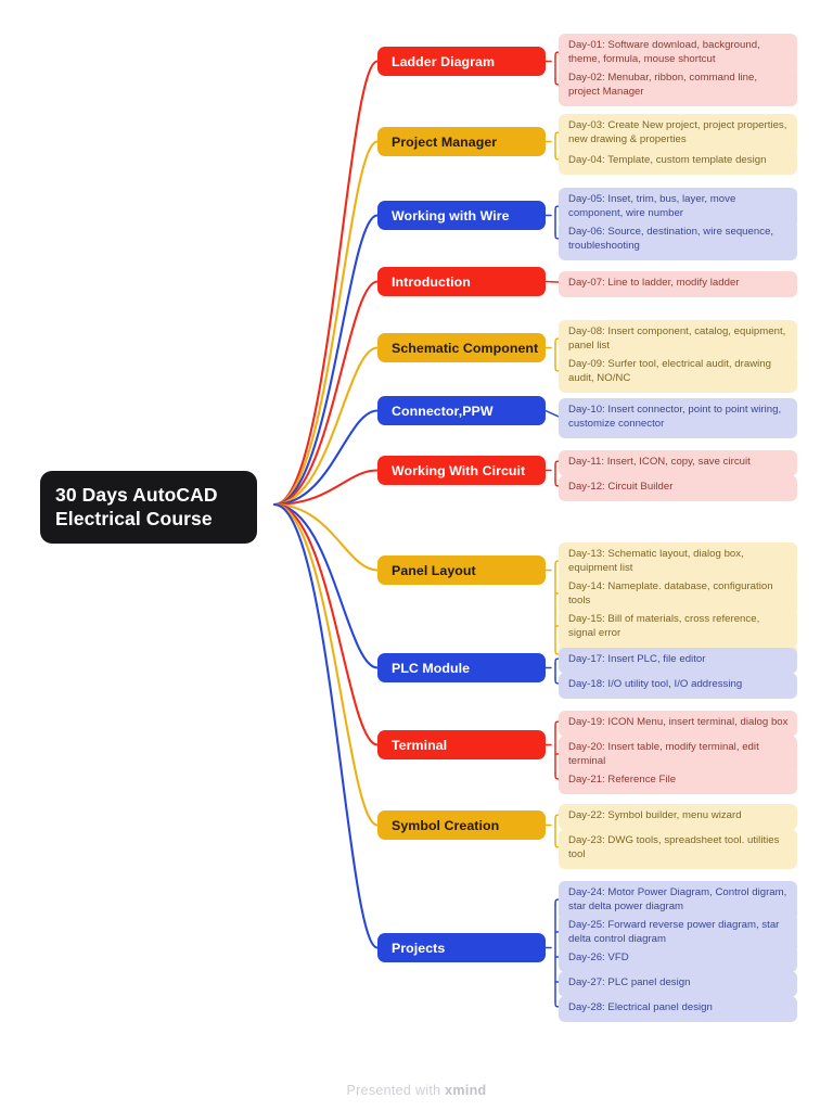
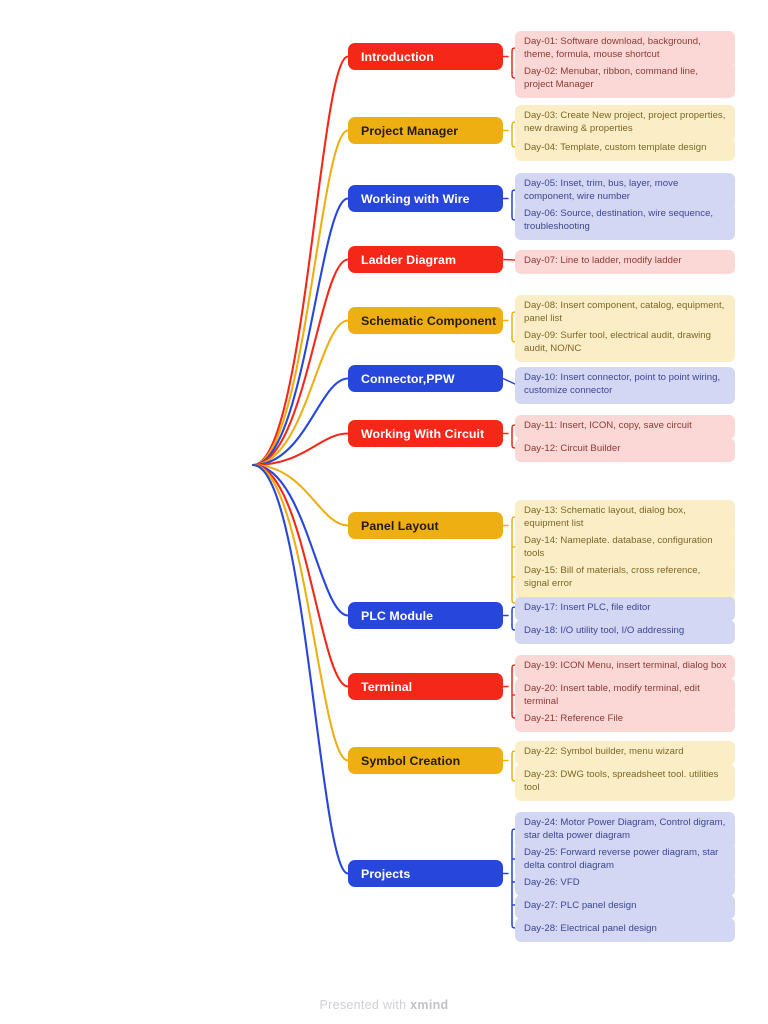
- 30 Days AutoCAD Electrical Course
- Ladder Diagram
+ Introduction
  Day-01: Software download, background, theme, formula, mouse shortcut
  Day-02: Menubar, ribbon, command line, project Manager
  Project Manager
  Day-03: Create New project, project properties, new drawing & properties
  Day-04: Template, custom template design
  Working with Wire
  Day-05: Inset, trim, bus, layer, move component, wire number
  Day-06: Source, destination, wire sequence, troubleshooting
- Introduction
+ Ladder Diagram
  Day-07: Line to ladder, modify ladder
  Schematic Component
  Day-08: Insert component, catalog, equipment, panel list
  Day-09: Surfer tool, electrical audit, drawing audit, NO/NC
  Connector,PPW
  Day-10: Insert connector, point to point wiring, customize connector
  Working With Circuit
  Day-11: Insert, ICON, copy, save circuit
  Day-12: Circuit Builder
  Panel Layout
  Day-13: Schematic layout, dialog box, equipment list
  Day-14: Nameplate. database, configuration tools
  Day-15: Bill of materials, cross reference, signal error
  PLC Module
  Day-17: Insert PLC, file editor
  Day-18: I/O utility tool, I/O addressing
  Terminal
  Day-19: ICON Menu, insert terminal, dialog box
  Day-20: Insert table, modify terminal, edit terminal
  Day-21: Reference File
  Symbol Creation
  Day-22: Symbol builder, menu wizard
  Day-23: DWG tools, spreadsheet tool. utilities tool
  Projects
  Day-24: Motor Power Diagram, Control digram, star delta power diagram
  Day-25: Forward reverse power diagram, star delta control diagram
  Day-26: VFD
  Day-27: PLC panel design
  Day-28: Electrical panel design
  Presented with xmind
